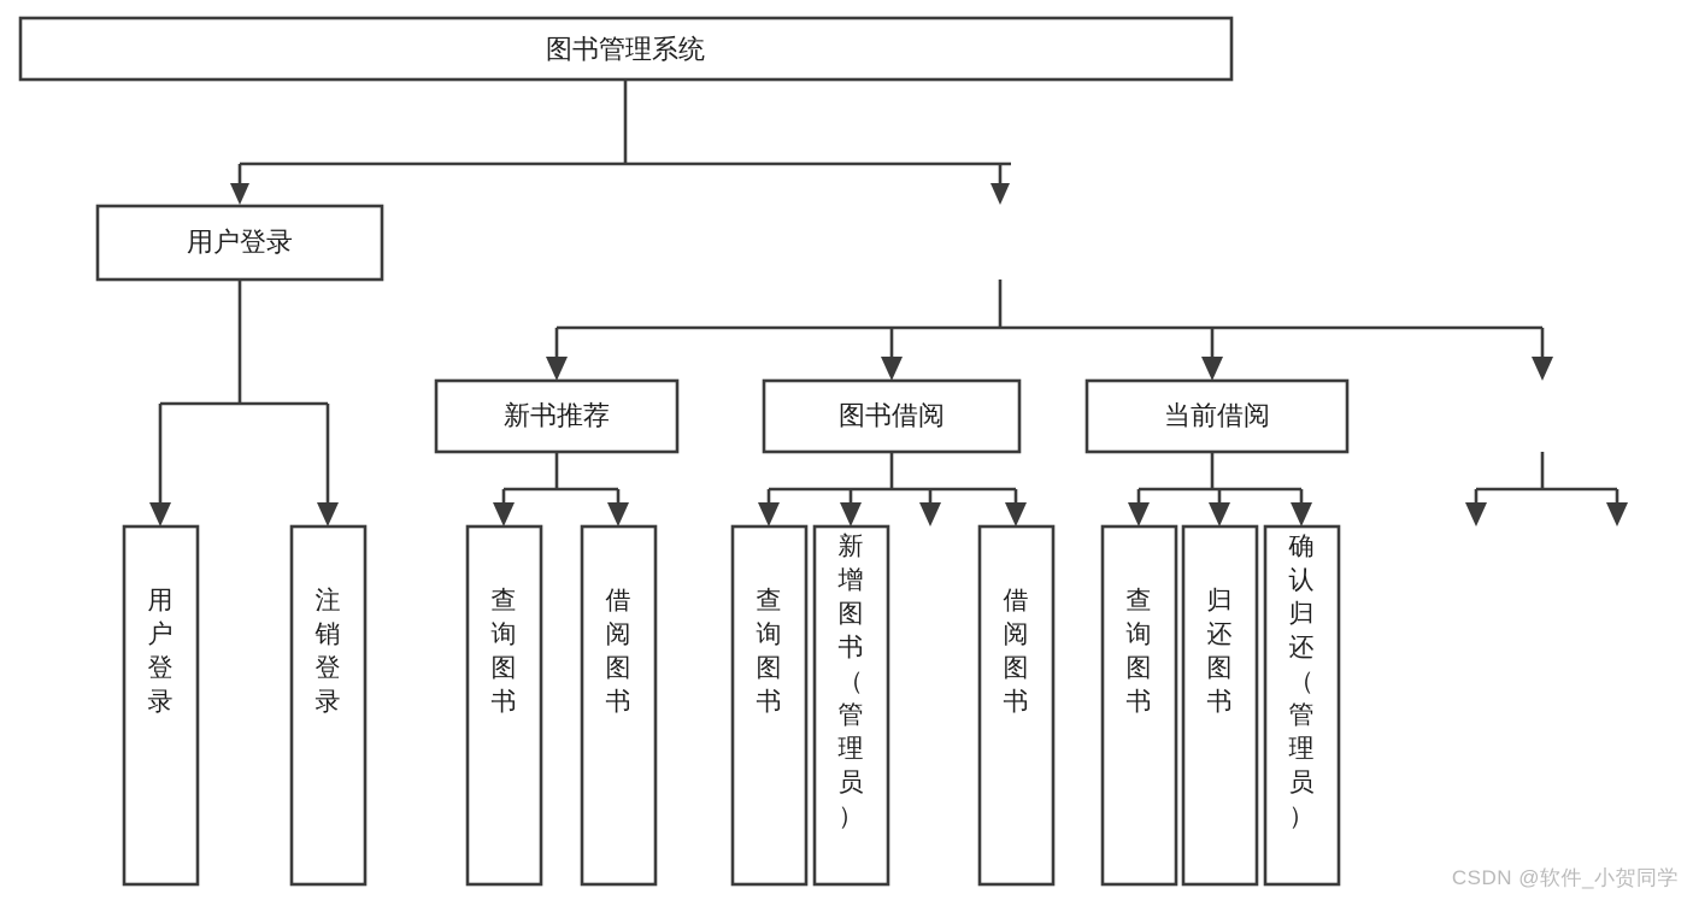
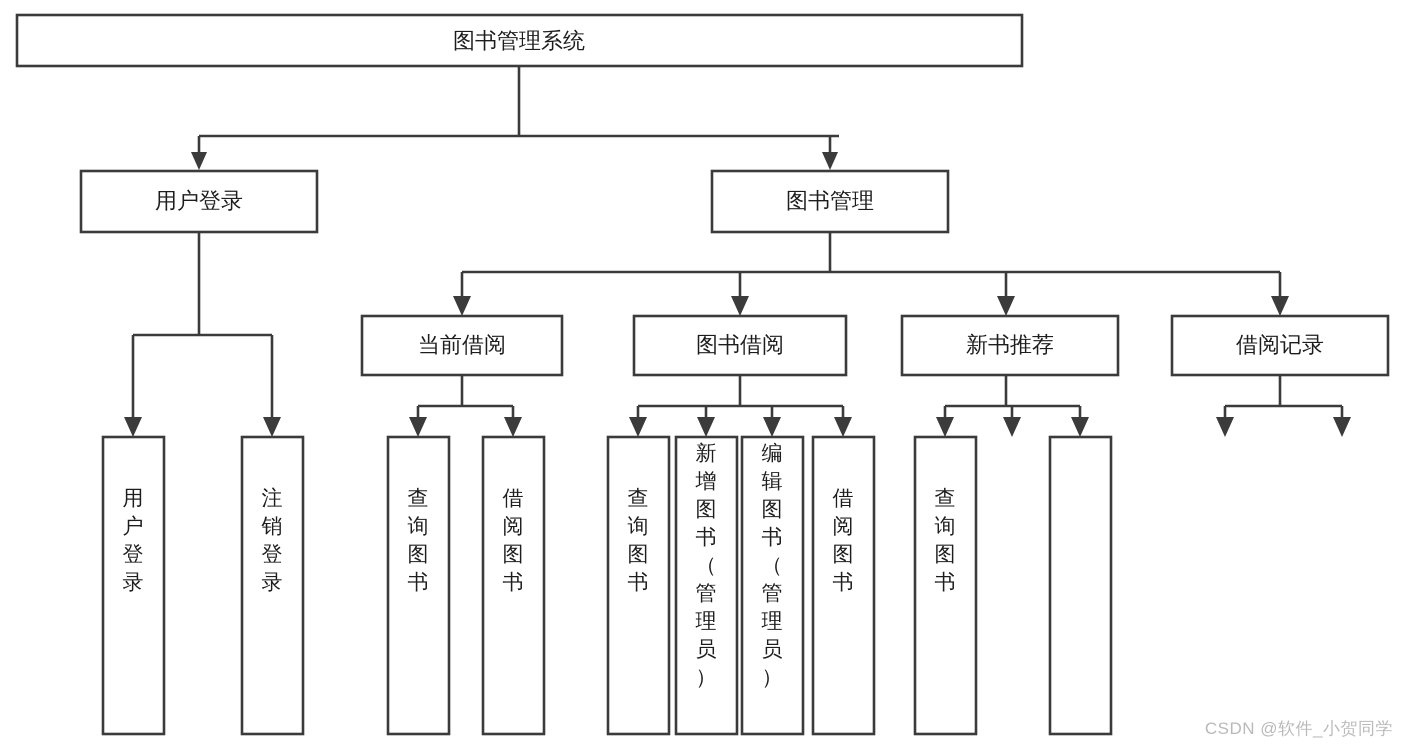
  图书管理系统
  用户登录
+ 图书管理
- 新书推荐
+ 当前借阅
  图书借阅
- 当前借阅
+ 新书推荐
+ 借阅记录
  用户登录
  注销登录
  查询图书
  借阅图书
  查询图书
  新增图书（管理员）
+ 编辑图书（管理员）
  借阅图书
  查询图书
- 归还图书
- 确认归还（管理员）
  CSDN @软件_小贺同学
